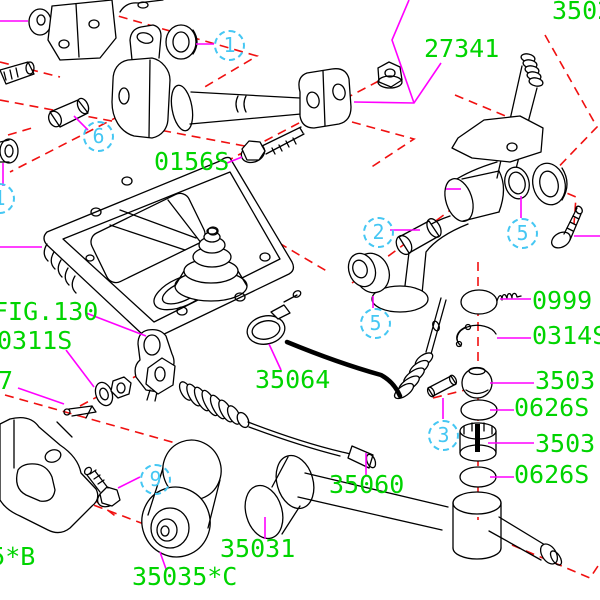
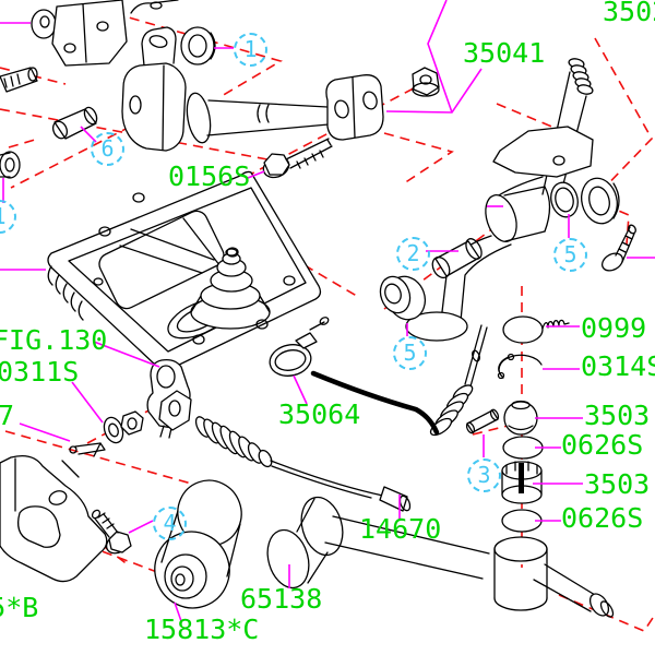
  350
- 27341
+ 35041
  0156S
  FIG.130
  0311S
  7
  35064
- 35060
+ 14670
- 35031
+ 65138
- 35035*C
+ 15813*C
  0999
  0314
  3503
  0626S
  3503
  0626S
  1
  6
  2
  5
  5
  3
- 9
+ 4
